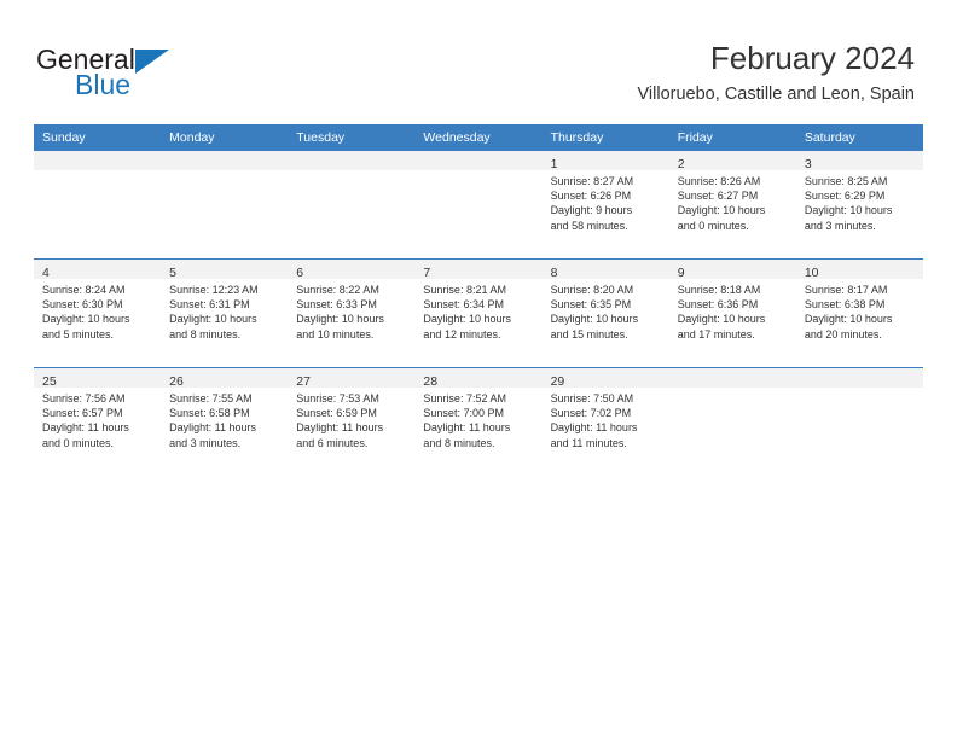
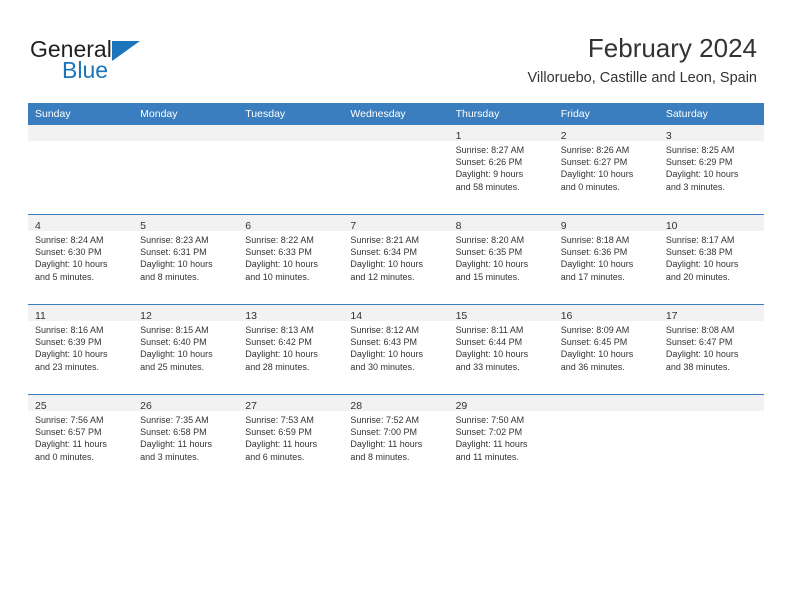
  General
  Blue
  February 2024
  Villoruebo, Castille and Leon, Spain
  Sunday	Monday	Tuesday	Wednesday	Thursday	Friday	Saturday
  				1Sunrise: 8:27 AMSunset: 6:26 PMDaylight: 9 hoursand 58 minutes.	2Sunrise: 8:26 AMSunset: 6:27 PMDaylight: 10 hoursand 0 minutes.	3Sunrise: 8:25 AMSunset: 6:29 PMDaylight: 10 hoursand 3 minutes.
- 4Sunrise: 8:24 AMSunset: 6:30 PMDaylight: 10 hoursand 5 minutes.	5Sunrise: 12:23 AMSunset: 6:31 PMDaylight: 10 hoursand 8 minutes.	6Sunrise: 8:22 AMSunset: 6:33 PMDaylight: 10 hoursand 10 minutes.	7Sunrise: 8:21 AMSunset: 6:34 PMDaylight: 10 hoursand 12 minutes.	8Sunrise: 8:20 AMSunset: 6:35 PMDaylight: 10 hoursand 15 minutes.	9Sunrise: 8:18 AMSunset: 6:36 PMDaylight: 10 hoursand 17 minutes.	10Sunrise: 8:17 AMSunset: 6:38 PMDaylight: 10 hoursand 20 minutes.
+ 4Sunrise: 8:24 AMSunset: 6:30 PMDaylight: 10 hoursand 5 minutes.	5Sunrise: 8:23 AMSunset: 6:31 PMDaylight: 10 hoursand 8 minutes.	6Sunrise: 8:22 AMSunset: 6:33 PMDaylight: 10 hoursand 10 minutes.	7Sunrise: 8:21 AMSunset: 6:34 PMDaylight: 10 hoursand 12 minutes.	8Sunrise: 8:20 AMSunset: 6:35 PMDaylight: 10 hoursand 15 minutes.	9Sunrise: 8:18 AMSunset: 6:36 PMDaylight: 10 hoursand 17 minutes.	10Sunrise: 8:17 AMSunset: 6:38 PMDaylight: 10 hoursand 20 minutes.
+ 11Sunrise: 8:16 AMSunset: 6:39 PMDaylight: 10 hoursand 23 minutes.	12Sunrise: 8:15 AMSunset: 6:40 PMDaylight: 10 hoursand 25 minutes.	13Sunrise: 8:13 AMSunset: 6:42 PMDaylight: 10 hoursand 28 minutes.	14Sunrise: 8:12 AMSunset: 6:43 PMDaylight: 10 hoursand 30 minutes.	15Sunrise: 8:11 AMSunset: 6:44 PMDaylight: 10 hoursand 33 minutes.	16Sunrise: 8:09 AMSunset: 6:45 PMDaylight: 10 hoursand 36 minutes.	17Sunrise: 8:08 AMSunset: 6:47 PMDaylight: 10 hoursand 38 minutes.
- 25Sunrise: 7:56 AMSunset: 6:57 PMDaylight: 11 hoursand 0 minutes.	26Sunrise: 7:55 AMSunset: 6:58 PMDaylight: 11 hoursand 3 minutes.	27Sunrise: 7:53 AMSunset: 6:59 PMDaylight: 11 hoursand 6 minutes.	28Sunrise: 7:52 AMSunset: 7:00 PMDaylight: 11 hoursand 8 minutes.	29Sunrise: 7:50 AMSunset: 7:02 PMDaylight: 11 hoursand 11 minutes.
+ 25Sunrise: 7:56 AMSunset: 6:57 PMDaylight: 11 hoursand 0 minutes.	26Sunrise: 7:35 AMSunset: 6:58 PMDaylight: 11 hoursand 3 minutes.	27Sunrise: 7:53 AMSunset: 6:59 PMDaylight: 11 hoursand 6 minutes.	28Sunrise: 7:52 AMSunset: 7:00 PMDaylight: 11 hoursand 8 minutes.	29Sunrise: 7:50 AMSunset: 7:02 PMDaylight: 11 hoursand 11 minutes.
